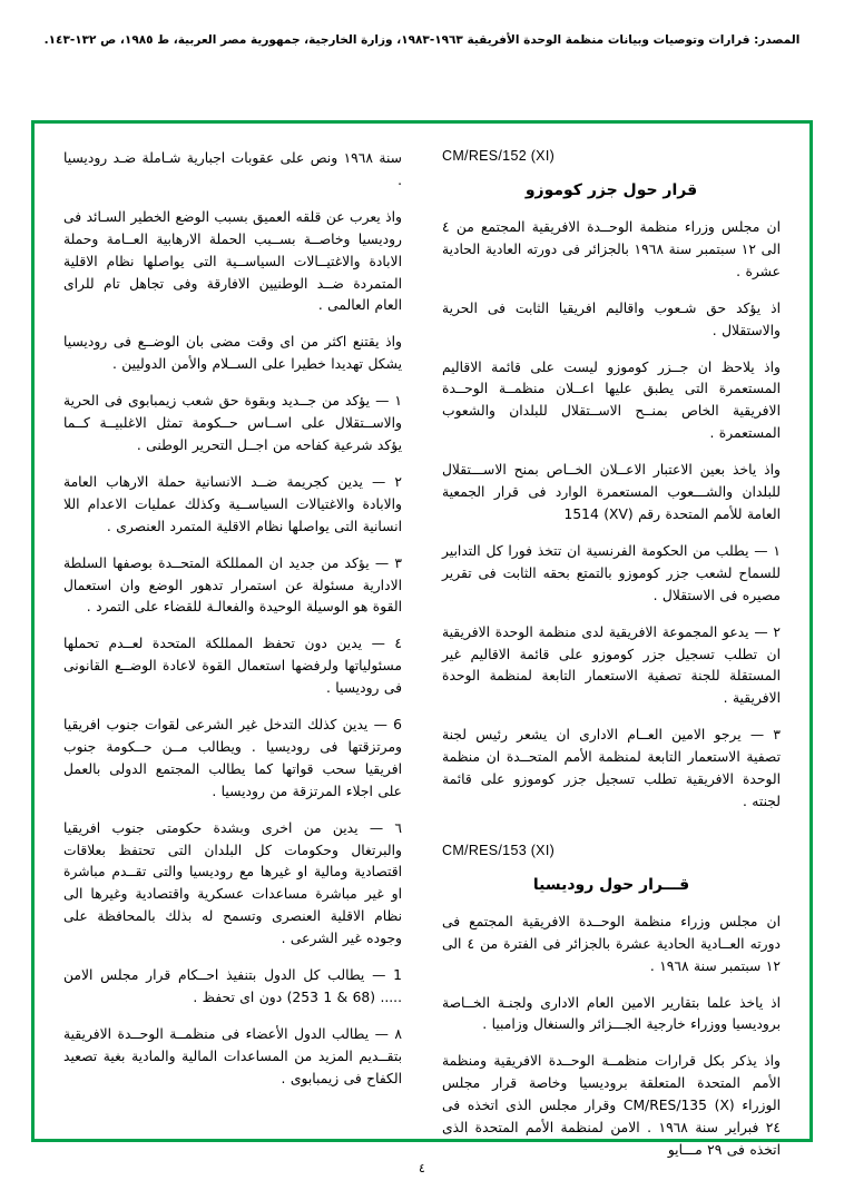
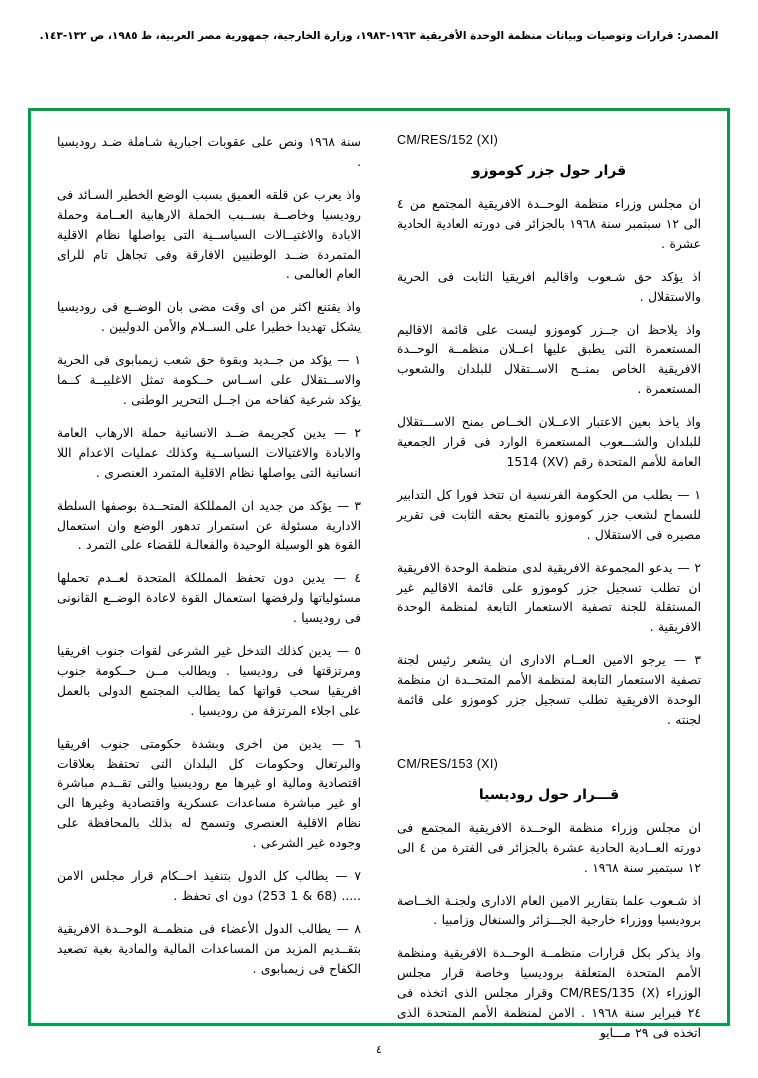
  المصدر: ‏قرارات وتوصيات وبيانات منظمة الوحدة الأفريقية ١٩٦٣-١٩٨٣، وزارة الخارجية، جمهورية مصر العربية، ط ١٩٨٥، ص ١٣٢-١٤٣‏.
  CM/RES/152 (XI)
  قرار حول جزر كوموزو
  ان مجلس وزراء منظمة الوحــدة الافريقية المجتمع من ٤ الى ١٢ سبتمبر سنة ١٩٦٨ بالجزائر فى دورته العادية الحادية عشرة .
  اذ يؤكد حق شـعوب واقاليم افريقيا الثابت فى الحرية والاستقلال .
  واذ يلاحظ ان جــزر كوموزو ليست على قائمة الاقاليم المستعمرة التى يطبق عليها اعــلان منظمــة الوحــدة الافريقية الخاص بمنــح الاســتقلال للبلدان والشعوب المستعمرة .
  واذ ياخذ بعين الاعتبار الاعــلان الخــاص بمنح الاســـتقلال للبلدان والشـــعوب المستعمرة الوارد فى قرار الجمعية العامة للأمم المتحدة رقم (XV) 1514
  ١ — يطلب من الحكومة الفرنسية ان تتخذ فورا كل التدابير للسماح لشعب جزر كوموزو بالتمتع بحقه الثابت فى تقرير مصيره فى الاستقلال .
  ٢ — يدعو المجموعة الافريقية لدى منظمة الوحدة الافريقية ان تطلب تسجيل جزر كوموزو على قائمة الاقاليم غير المستقلة للجنة تصفية الاستعمار التابعة لمنظمة الوحدة الافريقية .
  ٣ — يرجو الامين العــام الادارى ان يشعر رئيس لجنة تصفية الاستعمار التابعة لمنظمة الأمم المتحــدة ان منظمة الوحدة الافريقية تطلب تسجيل جزر كوموزو على قائمة لجنته .
  CM/RES/153 (XI)
  قـــرار حول روديسيا
  ان مجلس وزراء منظمة الوحــدة الافريقية المجتمع فى دورته العــادية الحادية عشرة بالجزائر فى الفترة من ٤ الى ١٢ سبتمبر سنة ١٩٦٨ .
- اذ ياخذ علما بتقارير الامين العام الادارى ولجنـة الخــاصة بروديسيا ووزراء خارجية الجـــزائر والسنغال وزامبيا .
+ اذ شـعوب علما بتقارير الامين العام الادارى ولجنـة الخــاصة بروديسيا ووزراء خارجية الجـــزائر والسنغال وزامبيا .
  واذ يذكر بكل قرارات منظمــة الوحــدة الافريقية ومنظمة الأمم المتحدة المتعلقة بروديسيا وخاصة قرار مجلس الوزراء CM/RES/135 (X) وقرار مجلس الذى اتخذه فى ٢٤ فبراير سنة ١٩٦٨ . الامن لمنظمة الأمم المتحدة الذى اتخذه فى ٢٩ مـــايو
  سنة ١٩٦٨ ونص على عقوبات اجبارية شـاملة ضـد روديسيا .
  واذ يعرب عن قلقه العميق بسبب الوضع الخطير السـائد فى روديسيا وخاصــة بســبب الحملة الارهابية العــامة وحملة الابادة والاغتيــالات السياســية التى يواصلها نظام الاقلية المتمردة ضــد الوطنيين الافارقة وفى تجاهل تام للراى العام العالمى .
  واذ يقتنع اكثر من اى وقت مضى بان الوضــع فى روديسيا يشكل تهديدا خطيرا على الســلام والأمن الدوليين .
  ١ — يؤكد من جــديد وبقوة حق شعب زيمبابوى فى الحرية والاســتقلال على اســاس حــكومة تمثل الاغلبيــة كــما يؤكد شرعية كفاحه من اجــل التحرير الوطنى .
  ٢ — يدين كجريمة ضــد الانسانية حملة الارهاب العامة والابادة والاغتيالات السياســية وكذلك عمليات الاعدام اللا انسانية التى يواصلها نظام الاقلية المتمرد العنصرى .
  ٣ — يؤكد من جديد ان الممللكة المتحــدة بوصفها السلطة الادارية مسئولة عن استمرار تدهور الوضع وان استعمال القوة هو الوسيلة الوحيدة والفعالـة للقضاء على التمرد .
  ٤ — يدين دون تحفظ الممللكة المتحدة لعــدم تحملها مسئولياتها ولرفضها استعمال القوة لاعادة الوضــع القانونى فى روديسيا .
- 6 — يدين كذلك التدخل غير الشرعى لقوات جنوب افريقيا ومرتزقتها فى روديسيا . ويطالب مــن حــكومة جنوب افريقيا سحب قواتها كما يطالب المجتمع الدولى بالعمل على اجلاء المرتزقة من روديسيا .
+ ٥ — يدين كذلك التدخل غير الشرعى لقوات جنوب افريقيا ومرتزقتها فى روديسيا . ويطالب مــن حــكومة جنوب افريقيا سحب قواتها كما يطالب المجتمع الدولى بالعمل على اجلاء المرتزقة من روديسيا .
  ٦ — يدين من اخرى وبشدة حكومتى جنوب افريقيا والبرتغال وحكومات كل البلدان التى تحتفظ بعلاقات اقتصادية ومالية او غيرها مع روديسيا والتى تقــدم مباشرة او غير مباشرة مساعدات عسكرية واقتصادية وغيرها الى نظام الاقلية العنصرى وتسمح له بذلك بالمحافظة على وجوده غير الشرعى .
- 1 — يطالب كل الدول بتنفيذ احــكام قرار مجلس الامن ..... (68 & 1 253) دون اى تحفظ .
+ ٧ — يطالب كل الدول بتنفيذ احــكام قرار مجلس الامن ..... (68 & 1 253) دون اى تحفظ .
  ٨ — يطالب الدول الأعضاء فى منظمــة الوحــدة الافريقية بتقــديم المزيد من المساعدات المالية والمادية بغية تصعيد الكفاح فى زيمبابوى .
  ٤
